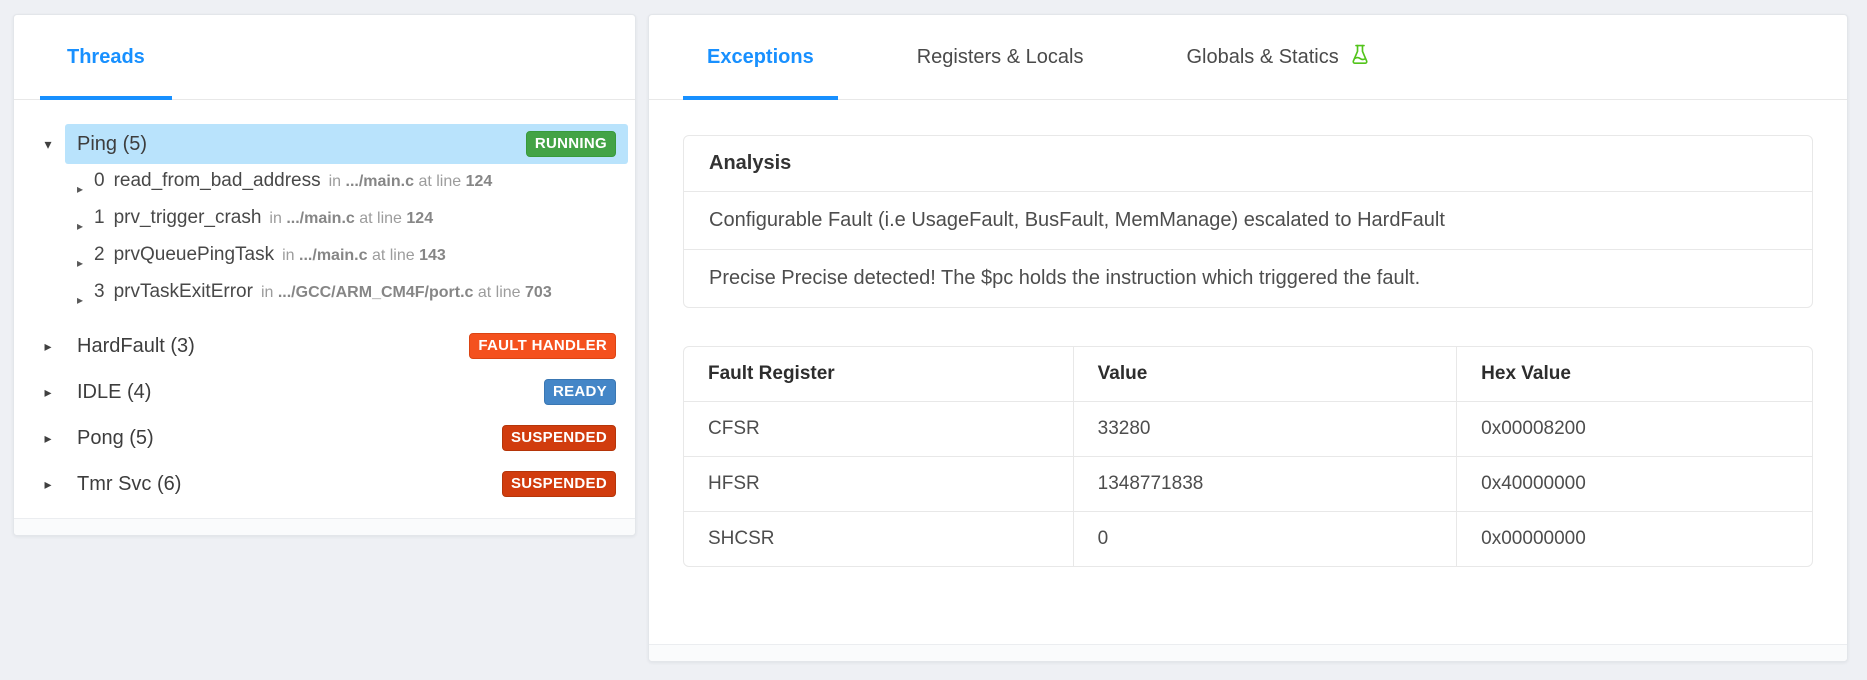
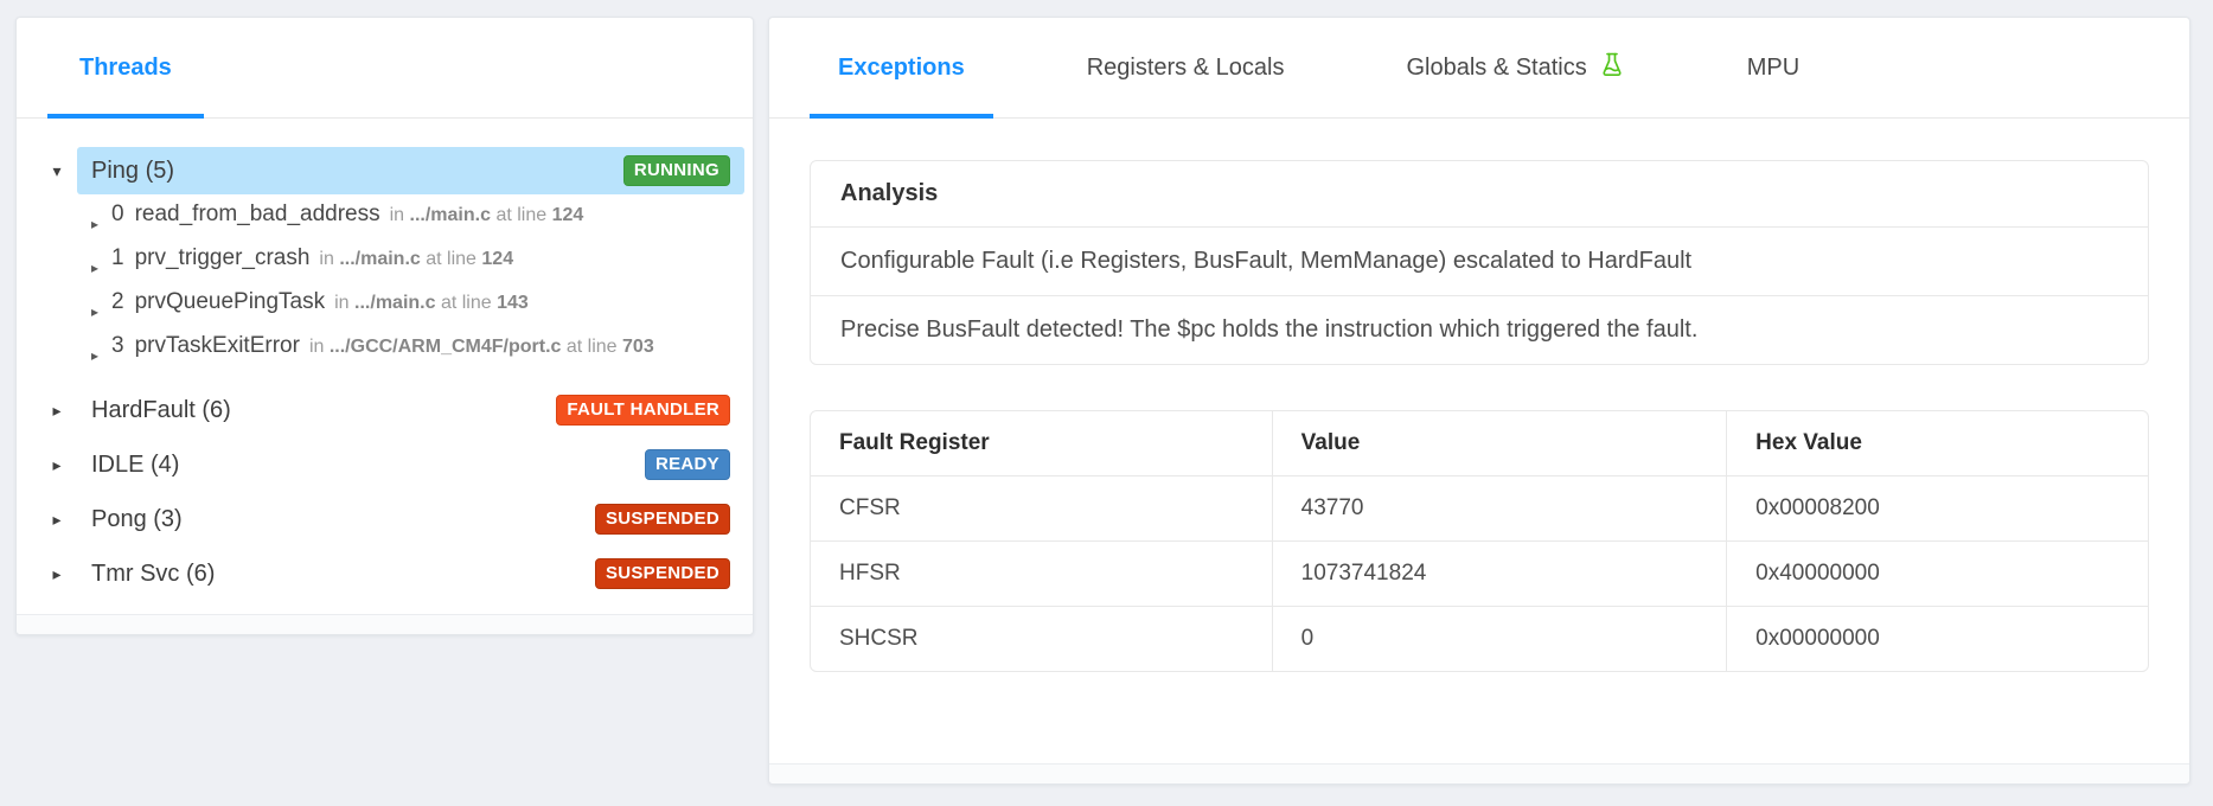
  Threads
  ▾
  Ping (5)
  RUNNING
  ▸
  0
  read_from_bad_address
  in .../main.c at line 124
  ▸
  1
  prv_trigger_crash
  in .../main.c at line 124
  ▸
  2
  prvQueuePingTask
  in .../main.c at line 143
  ▸
  3
  prvTaskExitError
  in .../GCC/ARM_CM4F/port.c at line 703
  ▸
- HardFault (3)
+ HardFault (6)
  FAULT HANDLER
  ▸
  IDLE (4)
  READY
  ▸
- Pong (5)
+ Pong (3)
  SUSPENDED
  ▸
  Tmr Svc (6)
  SUSPENDED
  Exceptions
  Registers & Locals
  Globals & Statics
+ MPU
  Analysis
- Configurable Fault (i.e UsageFault, BusFault, MemManage) escalated to HardFault
+ Configurable Fault (i.e Registers, BusFault, MemManage) escalated to HardFault
- Precise Precise detected! The $pc holds the instruction which triggered the fault.
+ Precise BusFault detected! The $pc holds the instruction which triggered the fault.
  Fault Register	Value	Hex Value
- CFSR	33280	0x00008200
+ CFSR	43770	0x00008200
- HFSR	1348771838	0x40000000
+ HFSR	1073741824	0x40000000
  SHCSR	0	0x00000000
